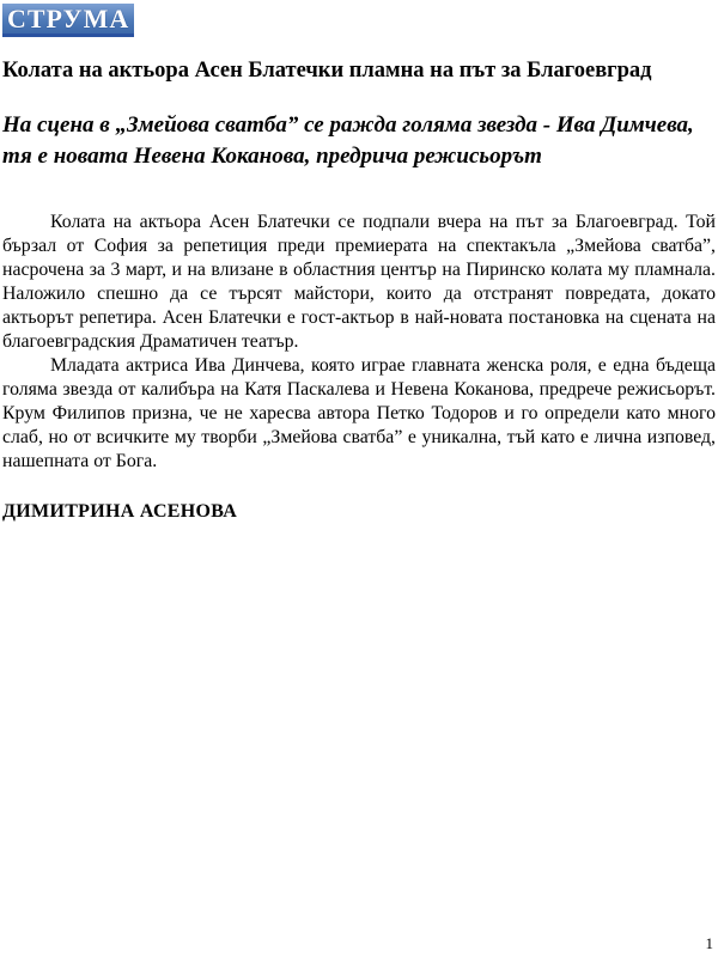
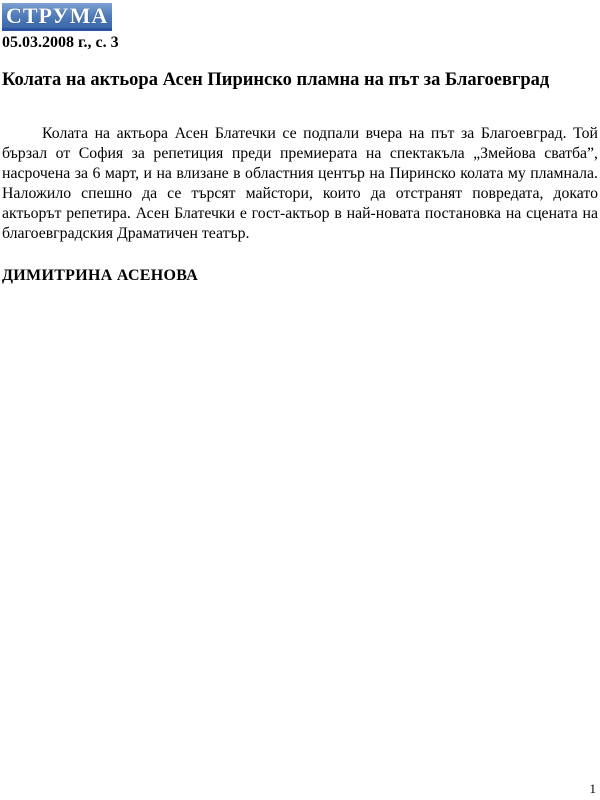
  СТРУМА
+ 05.03.2008 г., с. 3
- Колата на актьора Асен Блатечки пламна на път за Благоевград
+ Колата на актьора Асен Пиринско пламна на път за Благоевград
- На сцена в „Змейова сватба” се ражда голяма звезда - Ива Димчева, тя е новата Невена Коканова, предрича режисьорът
- Колата на актьора Асен Блатечки се подпали вчера на път за Благоевград. Той бързал от София за репетиция преди премиерата на спектакъла „Змейова сватба”, насрочена за 3 март, и на влизане в областния център на Пиринско колата му пламнала. Наложило спешно да се търсят майстори, които да отстранят повредата, докато актьорът репетира. Асен Блатечки е гост-актьор в най-новата постановка на сцената на благоевградския Драматичен театър.
+ Колата на актьора Асен Блатечки се подпали вчера на път за Благоевград. Той бързал от София за репетиция преди премиерата на спектакъла „Змейова сватба”, насрочена за 6 март, и на влизане в областния център на Пиринско колата му пламнала. Наложило спешно да се търсят майстори, които да отстранят повредата, докато актьорът репетира. Асен Блатечки е гост-актьор в най-новата постановка на сцената на благоевградския Драматичен театър.
- Младата актриса Ива Динчева, която играе главната женска роля, е една бъдеща голяма звезда от калибъра на Катя Паскалева и Невена Коканова, предрече режисьорът. Крум Филипов призна, че не харесва автора Петко Тодоров и го определи като много слаб, но от всичките му творби „Змейова сватба” е уникална, тъй като е лична изповед, нашепната от Бога.
  ДИМИТРИНА АСЕНОВА
  1
